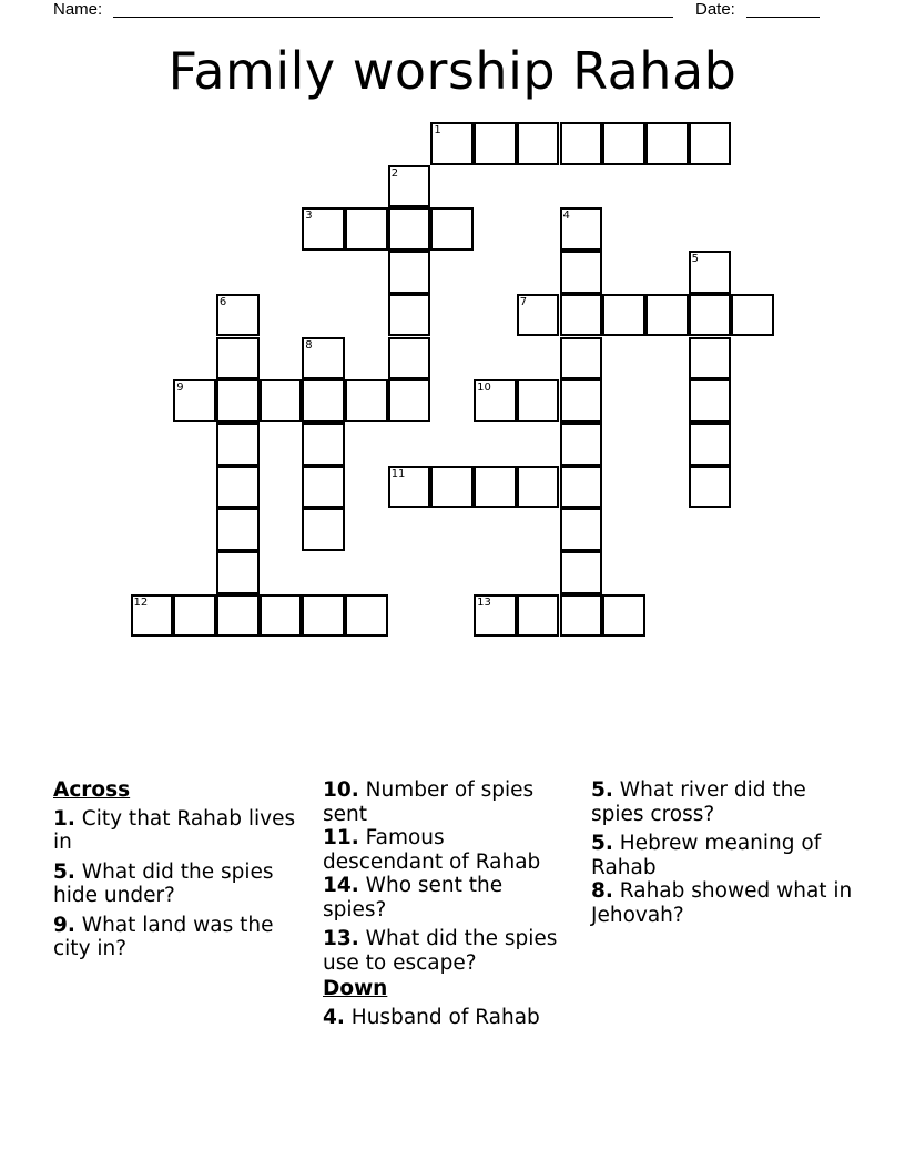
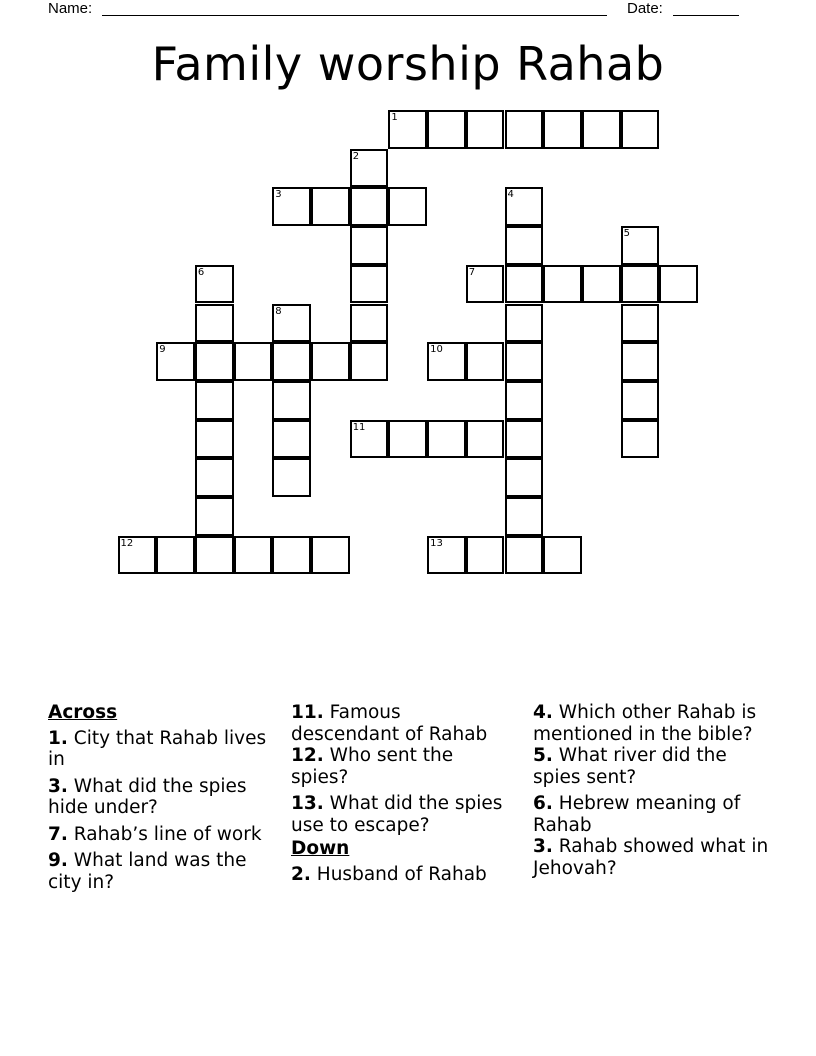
  Name:
  Date:
  Family worship Rahab
  1
  2
  3
  4
  5
  6
  7
  8
  9
  10
  11
  12
  13
  Across
  1. City that Rahab lives in
- 5. What did the spies hide under?
+ 3. What did the spies hide under?
+ 7. Rahab’s line of work
  9. What land was the city in?
- 10. Number of spies sent
  11. Famous descendant of Rahab
- 14. Who sent the spies?
+ 12. Who sent the spies?
  13. What did the spies use to escape?
  Down
- 4. Husband of Rahab
+ 2. Husband of Rahab
+ 4. Which other Rahab is mentioned in the bible?
- 5. What river did the spies cross?
+ 5. What river did the spies sent?
- 5. Hebrew meaning of Rahab
+ 6. Hebrew meaning of Rahab
- 8. Rahab showed what in Jehovah?
+ 3. Rahab showed what in Jehovah?
